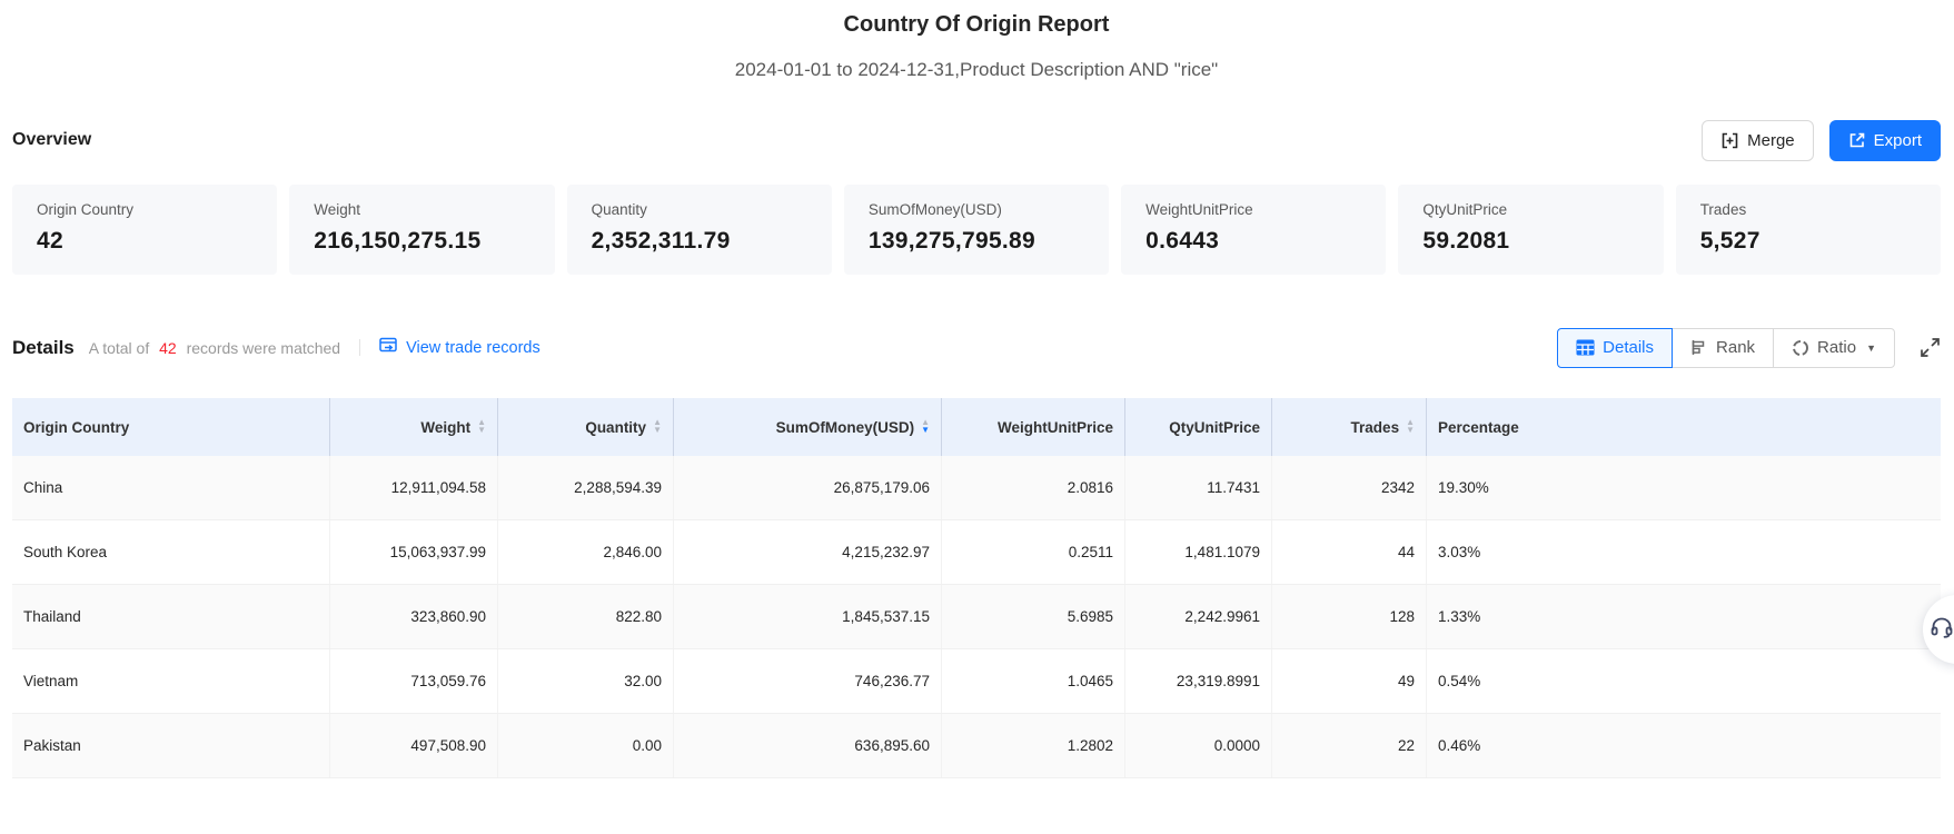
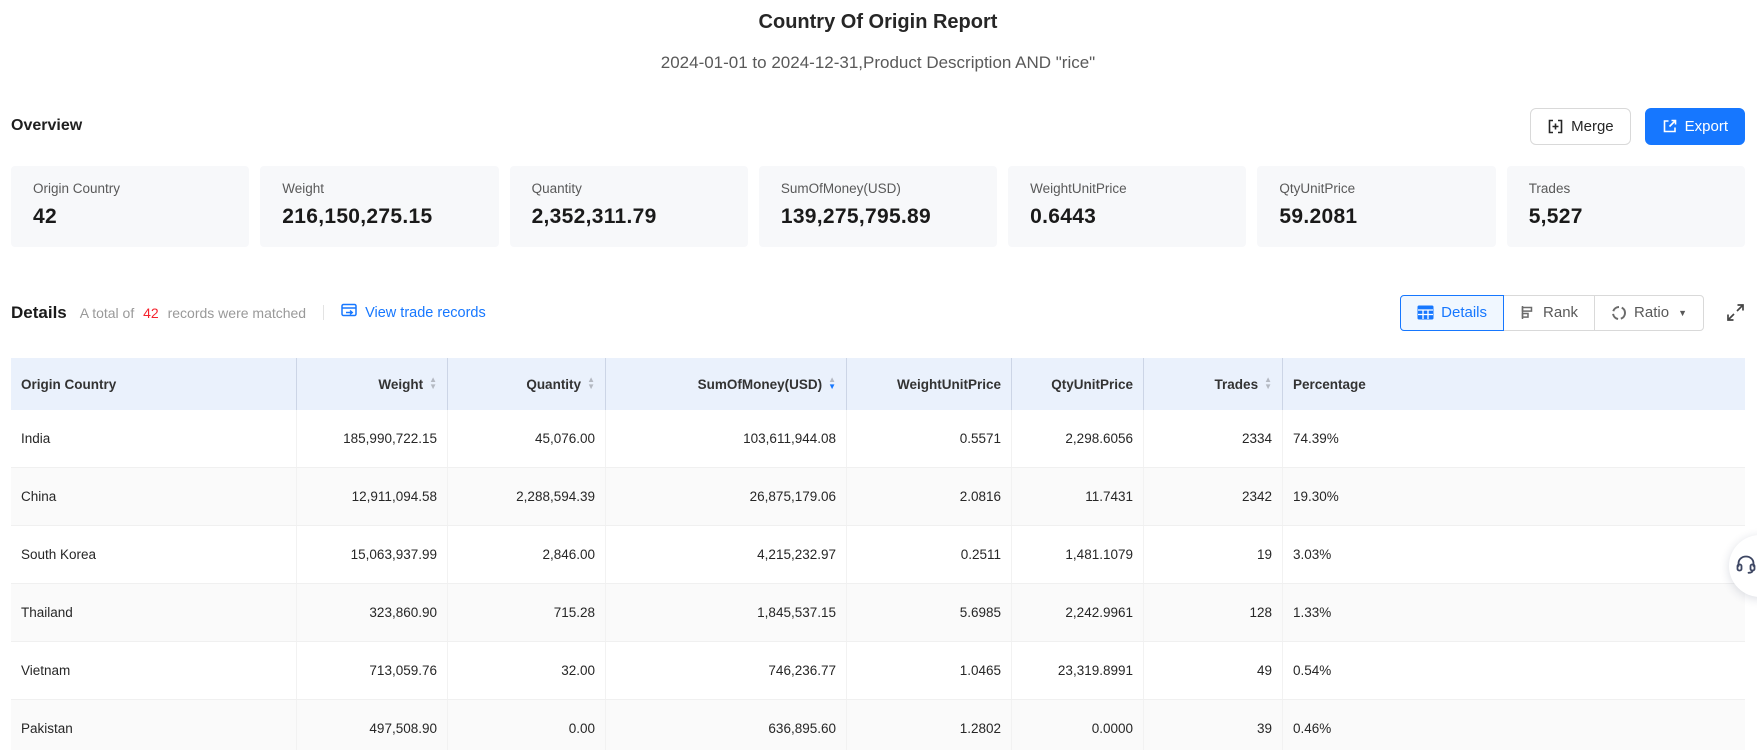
  Country Of Origin Report
  2024-01-01 to 2024-12-31,Product Description AND "rice"
  Overview
  Merge
  Export
  Origin Country
  42
  Weight
  216,150,275.15
  Quantity
  2,352,311.79
  SumOfMoney(USD)
  139,275,795.89
  WeightUnitPrice
  0.6443
  QtyUnitPrice
  59.2081
  Trades
  5,527
  Details
  A total of 42 records were matched
  View trade records
  Details
  Rank
  Ratio
  ▼
  Origin Country
  Weight
  ▲
  ▼
  Quantity
  ▲
  ▼
  SumOfMoney(USD)
  ▲
  ▼
  WeightUnitPrice
  QtyUnitPrice
  Trades
  ▲
  ▼
  Percentage
+ India
+ 185,990,722.15
+ 45,076.00
+ 103,611,944.08
+ 0.5571
+ 2,298.6056
+ 2334
+ 74.39%
  China
  12,911,094.58
  2,288,594.39
  26,875,179.06
  2.0816
  11.7431
  2342
  19.30%
  South Korea
  15,063,937.99
  2,846.00
  4,215,232.97
  0.2511
  1,481.1079
- 44
+ 19
  3.03%
  Thailand
  323,860.90
- 822.80
+ 715.28
  1,845,537.15
  5.6985
  2,242.9961
  128
  1.33%
  Vietnam
  713,059.76
  32.00
  746,236.77
  1.0465
  23,319.8991
  49
  0.54%
  Pakistan
  497,508.90
  0.00
  636,895.60
  1.2802
  0.0000
- 22
+ 39
  0.46%
